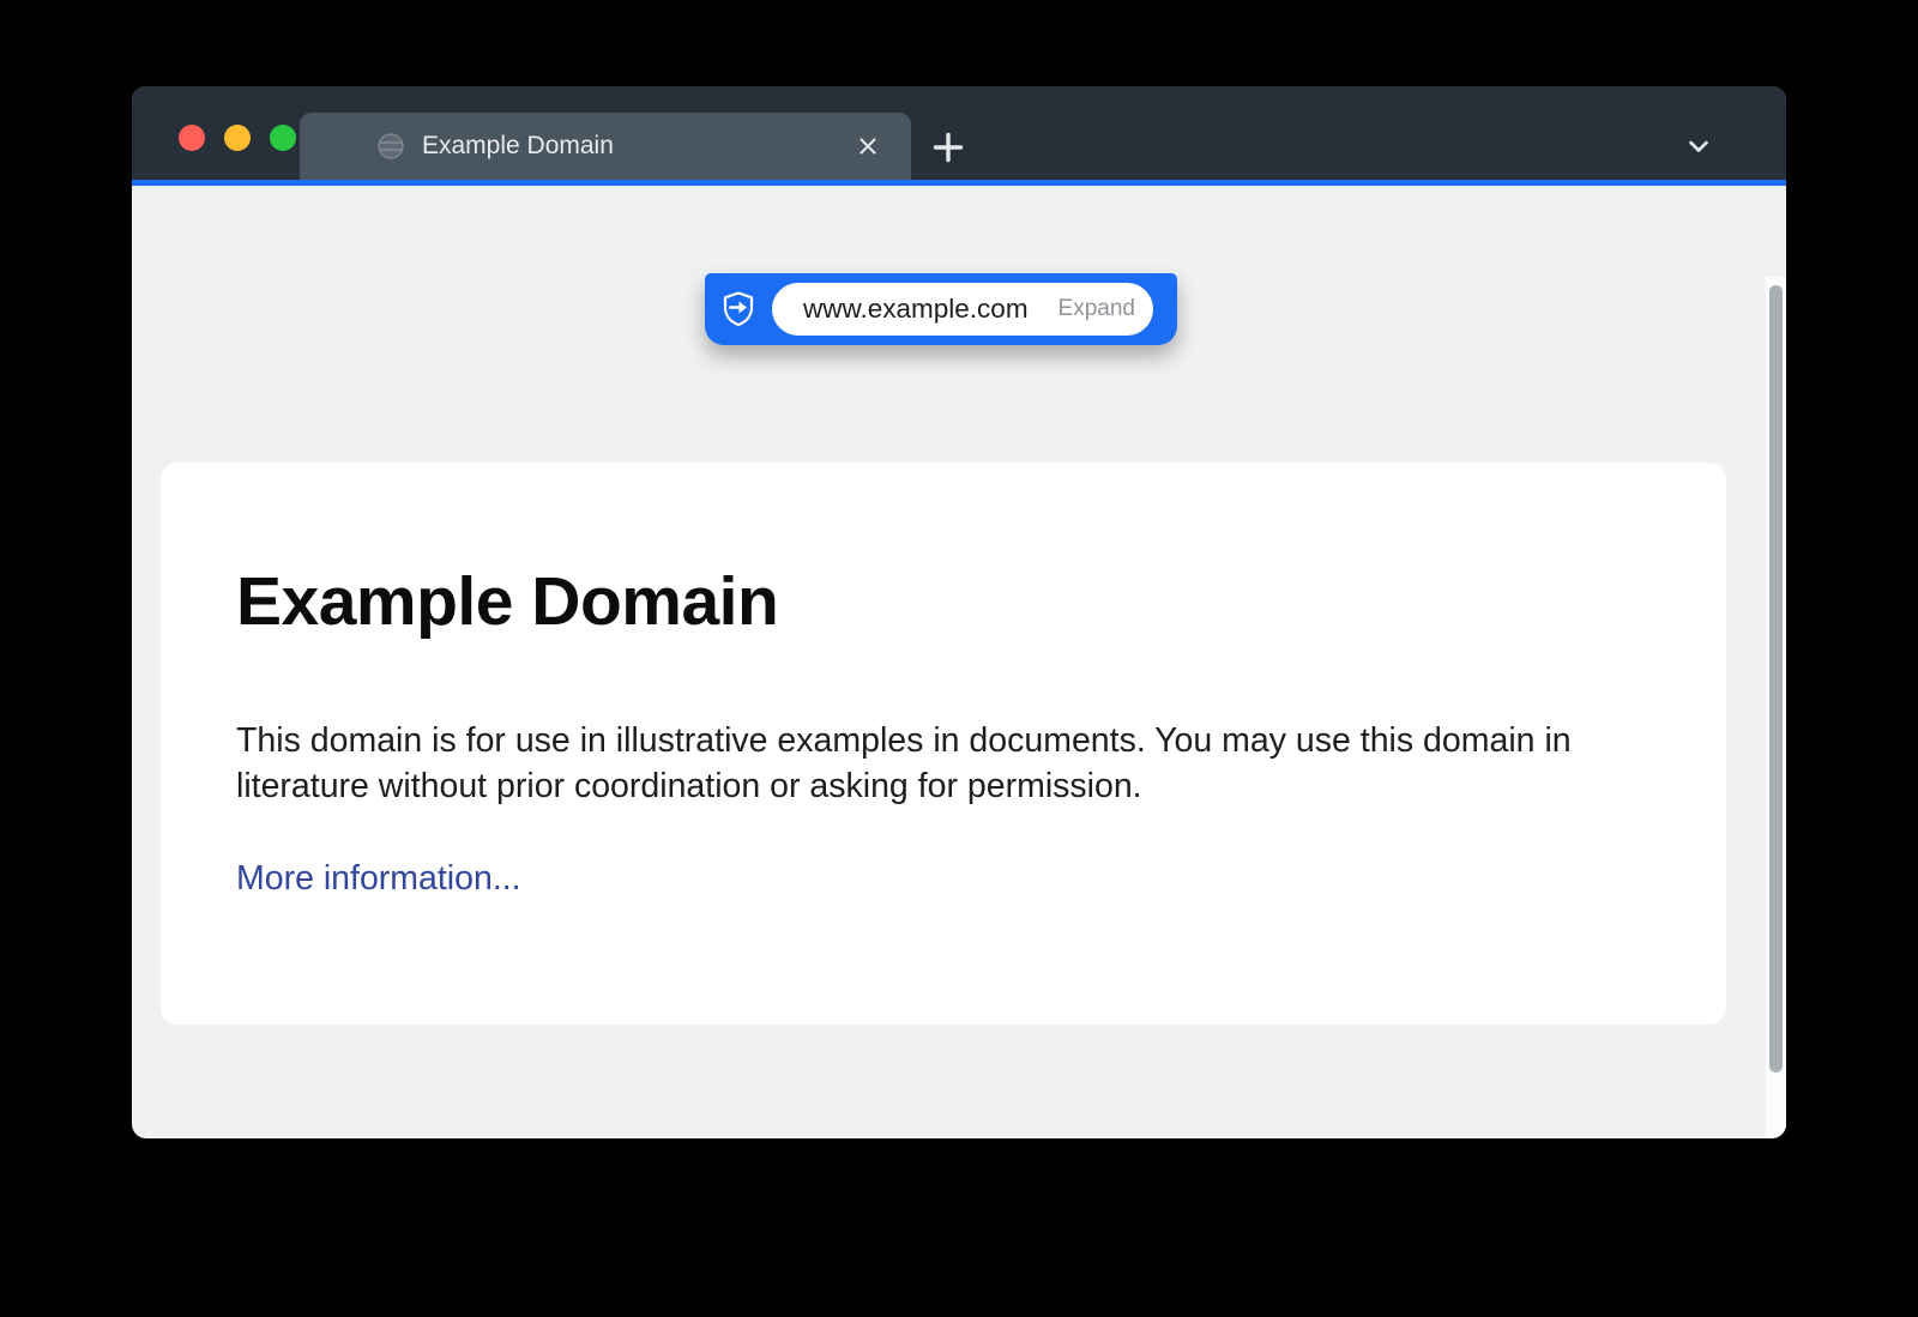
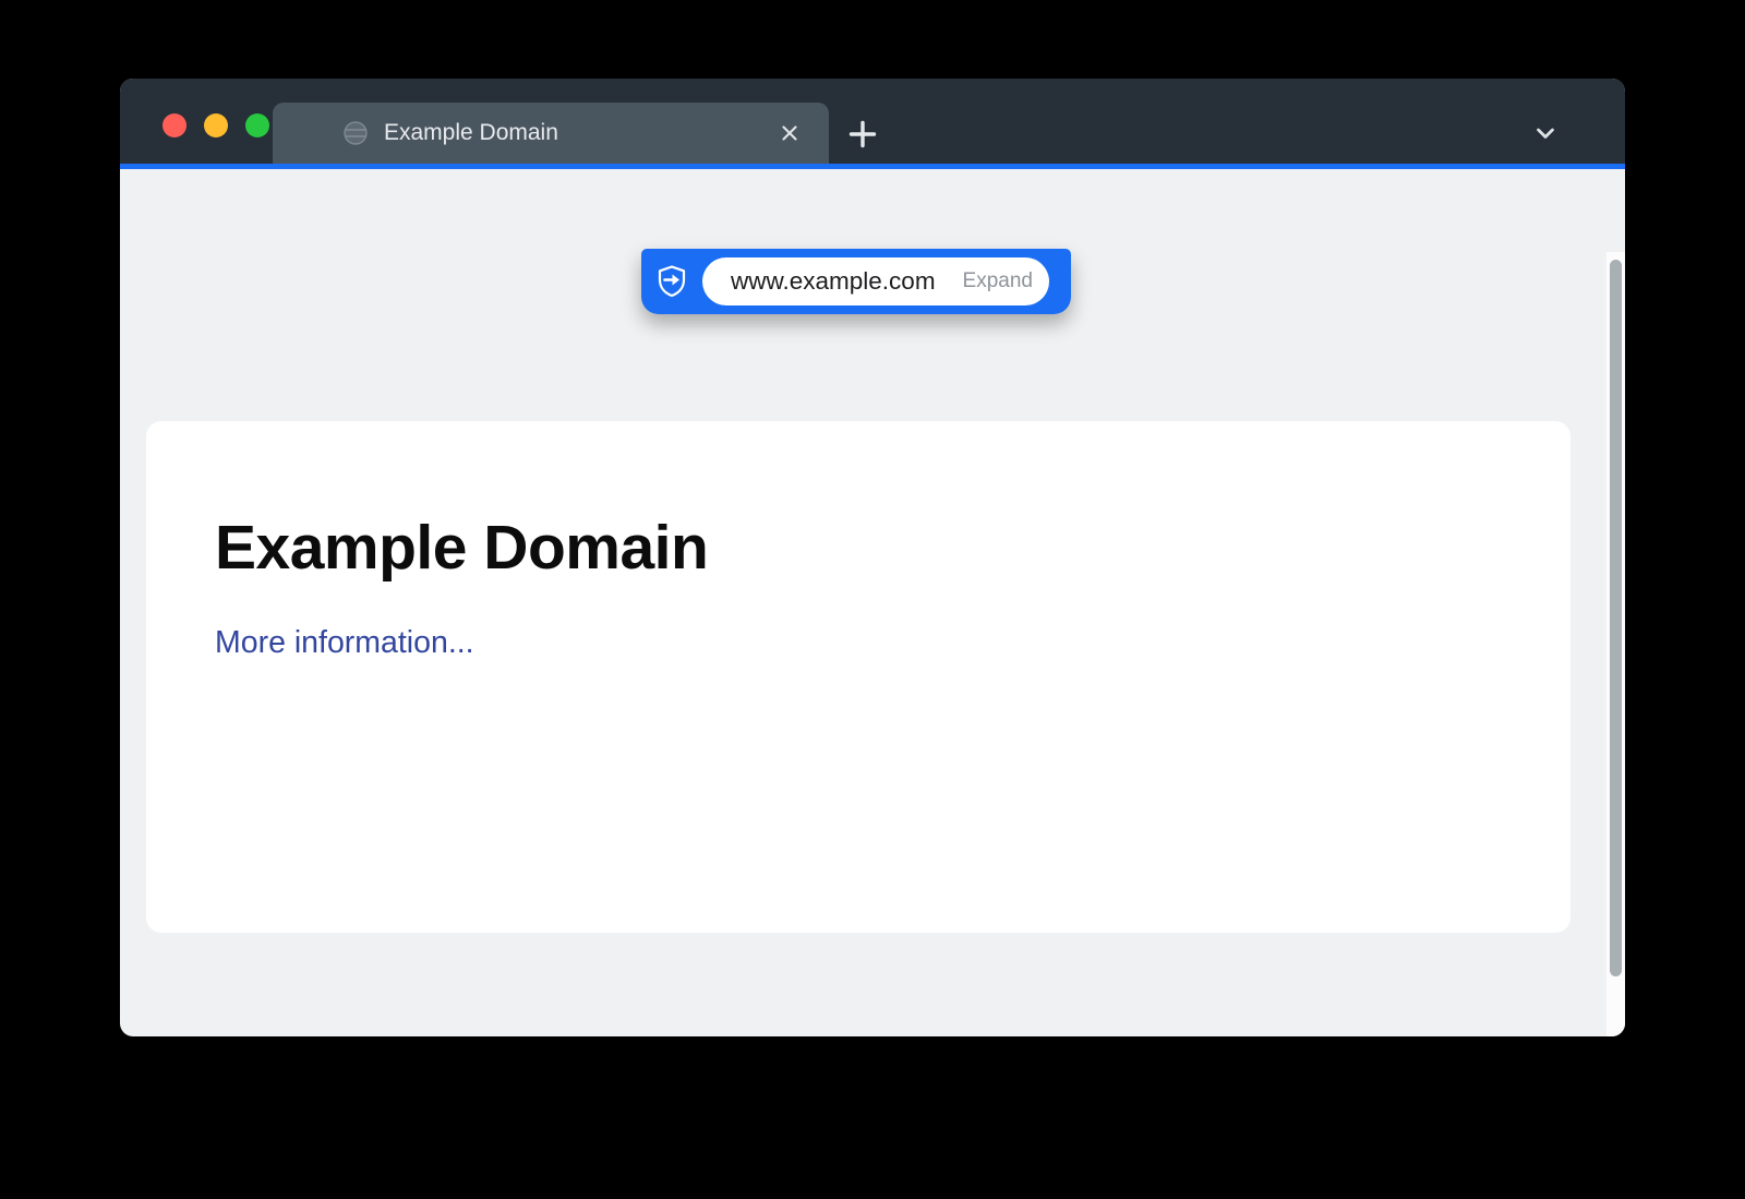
  Example Domain
  www.example.com
  Expand
  Example Domain
- This domain is for use in illustrative examples in documents. You may use this domain in literature without prior coordination or asking for permission.
  More information...
